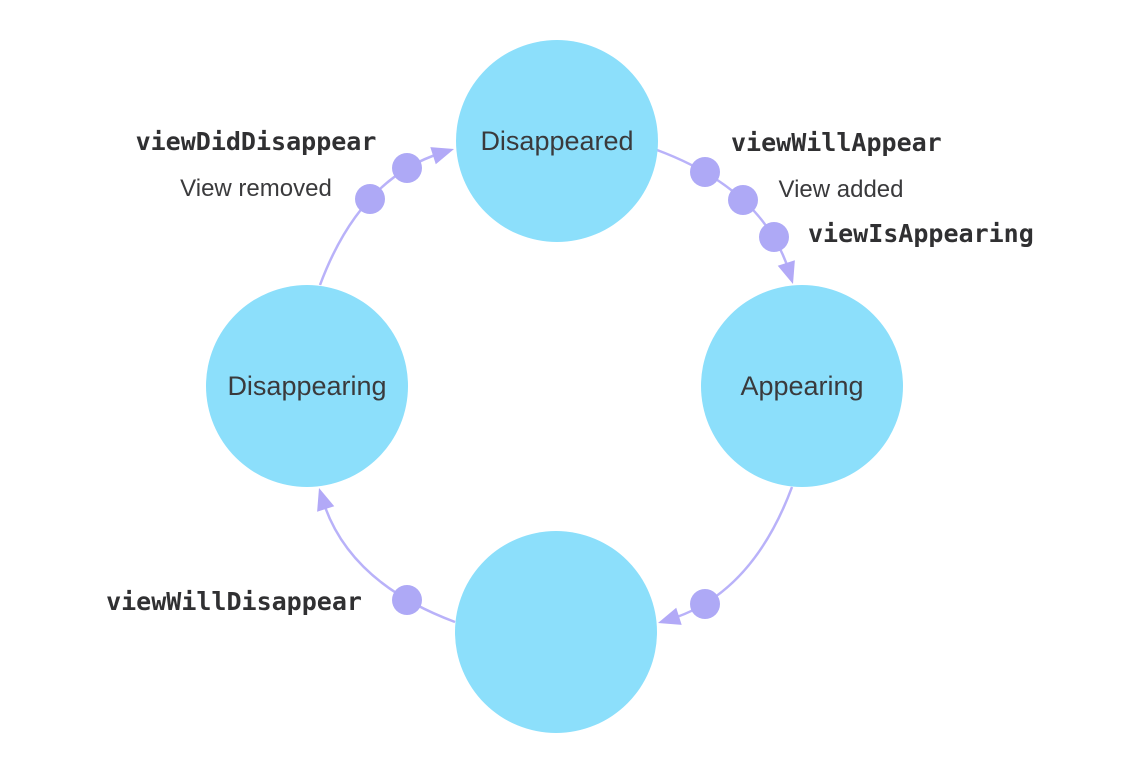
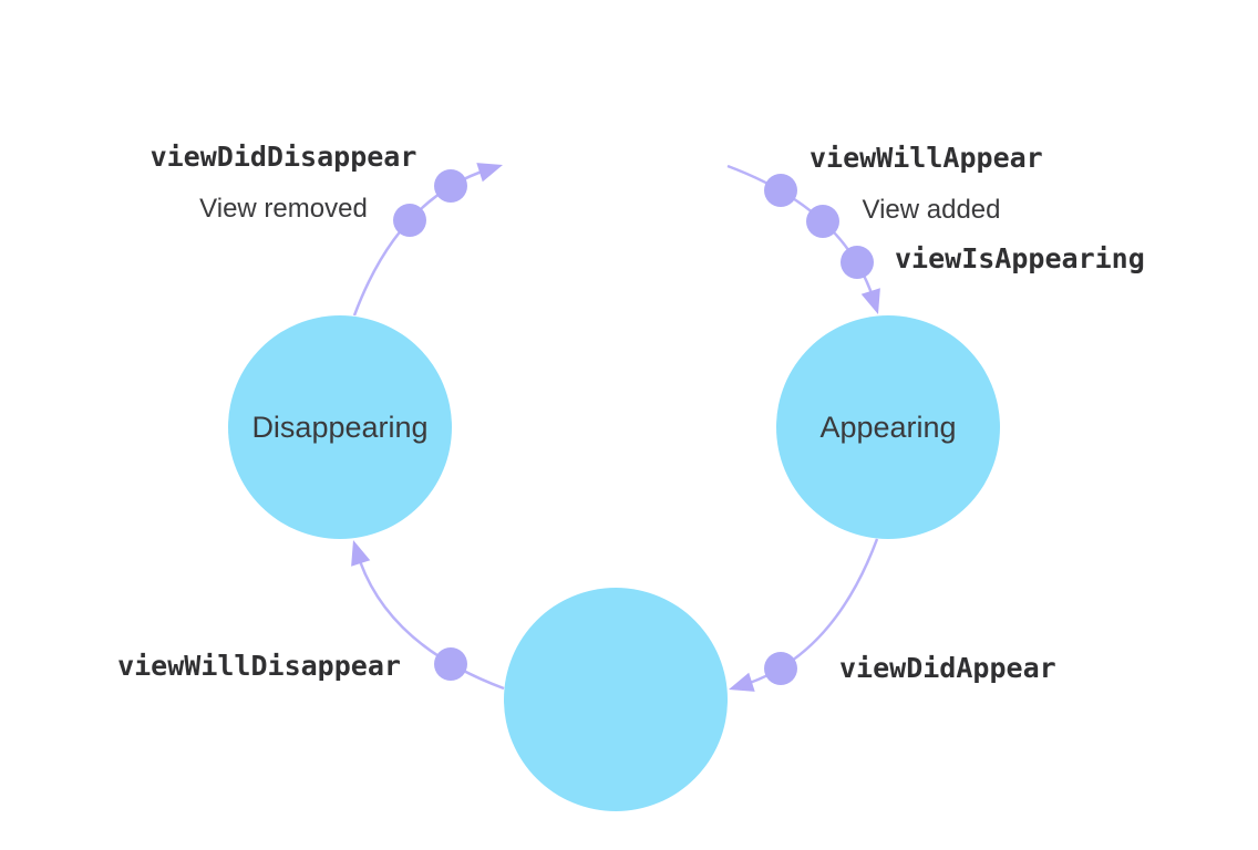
- Disappeared
  Appearing
  Disappearing
  viewDidDisappear
  View removed
  viewWillAppear
  View added
  viewIsAppearing
+ viewDidAppear
  viewWillDisappear
